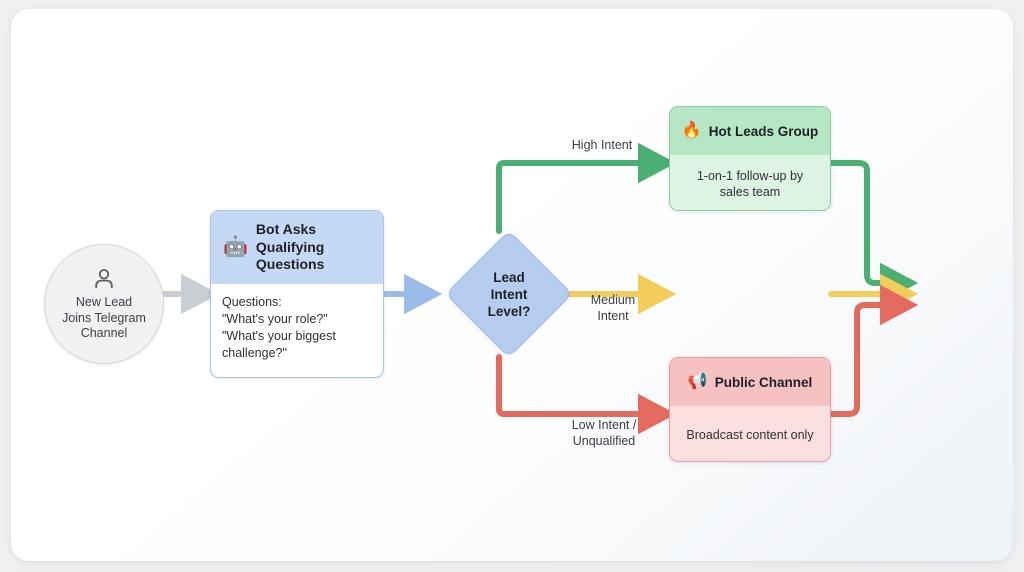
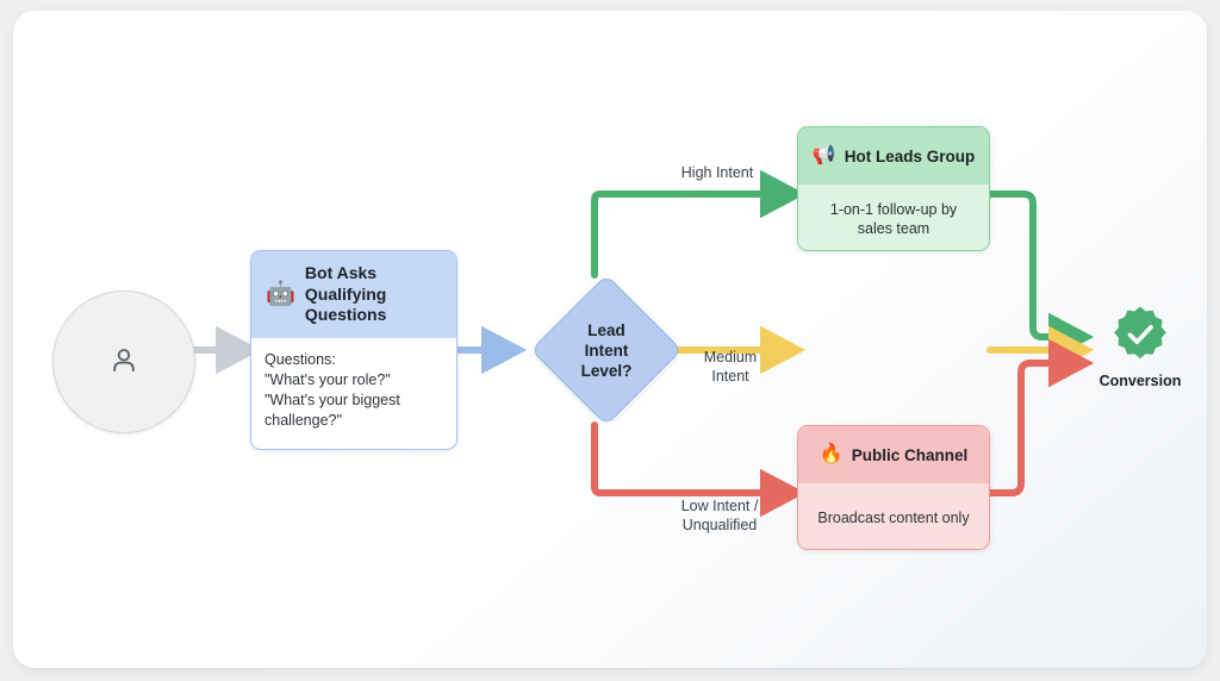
- New Lead
- Joins Telegram
- Channel
  🤖
  Bot Asks
  Qualifying
  Questions
  Questions:
  "What's your role?"
  "What's your biggest
  challenge?"
  Lead
  Intent
  Level?
- 🔥
+ 📢
  Hot Leads Group
  1-on-1 follow-up by
  sales team
- 📢
+ 🔥
  Public Channel
  Broadcast content only
+ Conversion
  High Intent
  Medium
  Intent
  Low Intent /
  Unqualified
